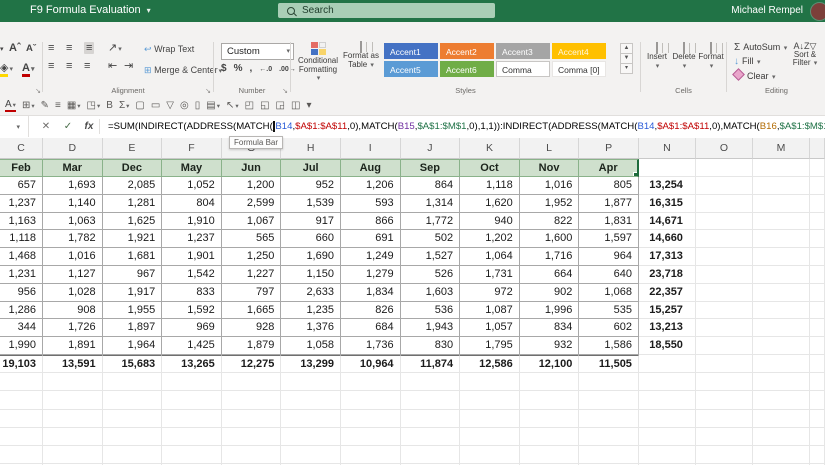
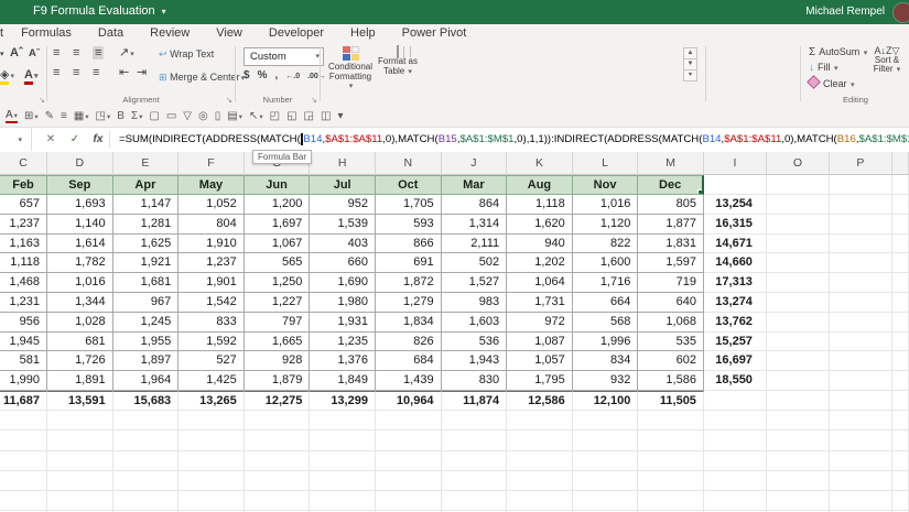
  F9 Formula Evaluation ▾
- Search
  Michael Rempel
+ t
+ Formulas
+ Data
+ Review
+ View
+ Developer
+ Help
+ Power Pivot
  Aˆ
  Aˇ
  ≡
  ≡
  ≡
  ≡
  ≡
  ≡
  ⇤
  ⇥
  ↩ Wrap Text
  ⊞ Merge & Centr
  Alignment
  Custom
  Number
  Conditional
  Formatting
  Format as
  Table
- Accent1
- Accent2
- Accent3
- Accent4
- Accent5
- Accent6
- Comma
- Comma [0]
- Styles
- Insert
- Delete
- Format
- Cells
  Σ AutoSum
  ↓ Fill
  Clear
  A↓Z▽
  Sort &
  Filter
  Editing
  ✎
  ≡
  B
  ▢
  ▭
  ▽
  ◎
  ▯
  ◰
  ◱
  ◲
  ◫
  ▾
  ✕
  ✓
  fx
  =SUM(INDIRECT(ADDRESS(MATCH( B14,$A$1:$A$11,0),MATCH(B15,$A$1:$M$1,0),1,1)):INDIRECT(ADDRESS(MATCH(B14,$A$1:$A$11,0),MATCH(B16,$A$1:$M$
  Formula Bar
  C
  D
  E
  F
  H
- I
+ N
  J
  K
  L
- P
+ M
- N
+ I
  O
- M
+ P
  Feb
- Mar
+ Sep
- Dec
+ Apr
  May
  Jun
  Jul
- Aug
+ Oct
- Sep
+ Mar
- Oct
+ Aug
  Nov
- Apr
+ Dec
  657
  1,693
- 2,085
+ 1,147
  1,052
  1,200
  952
- 1,206
+ 1,705
  864
  1,118
  1,016
  805
  13,254
  1,237
  1,140
  1,281
  804
- 2,599
+ 1,697
  1,539
  593
  1,314
  1,620
- 1,952
+ 1,120
  1,877
  16,315
  1,163
- 1,063
+ 1,614
  1,625
  1,910
  1,067
- 917
+ 403
  866
- 1,772
+ 2,111
  940
  822
  1,831
  14,671
  1,118
  1,782
  1,921
  1,237
  565
  660
  691
  502
  1,202
  1,600
  1,597
  14,660
  1,468
  1,016
  1,681
  1,901
  1,250
  1,690
- 1,249
+ 1,872
  1,527
  1,064
  1,716
- 964
+ 719
  17,313
  1,231
- 1,127
+ 1,344
  967
  1,542
  1,227
- 1,150
+ 1,980
  1,279
- 526
+ 983
  1,731
  664
  640
- 23,718
+ 13,274
  956
  1,028
- 1,917
+ 1,245
  833
  797
- 2,633
+ 1,931
  1,834
  1,603
  972
- 902
+ 568
  1,068
- 22,357
+ 13,762
- 1,286
+ 1,945
- 908
+ 681
  1,955
  1,592
  1,665
  1,235
  826
  536
  1,087
  1,996
  535
  15,257
- 344
+ 581
  1,726
  1,897
- 969
+ 527
  928
  1,376
  684
  1,943
  1,057
  834
  602
- 13,213
+ 16,697
  1,990
  1,891
  1,964
  1,425
  1,879
- 1,058
+ 1,849
- 1,736
+ 1,439
  830
  1,795
  932
  1,586
  18,550
- 19,103
+ 11,687
  13,591
  15,683
  13,265
  12,275
  13,299
  10,964
  11,874
  12,586
  12,100
  11,505
